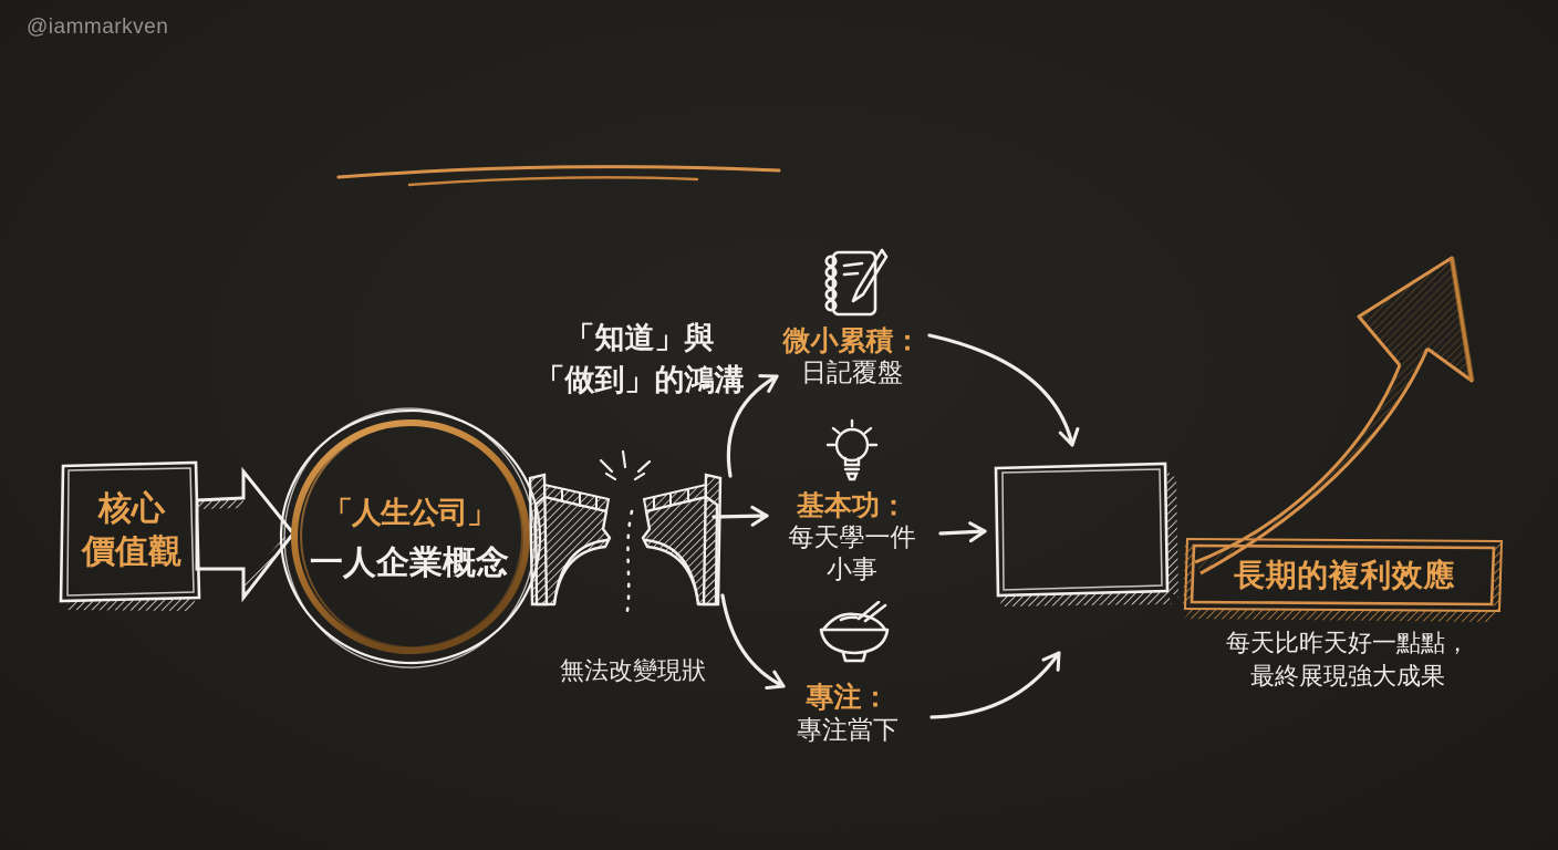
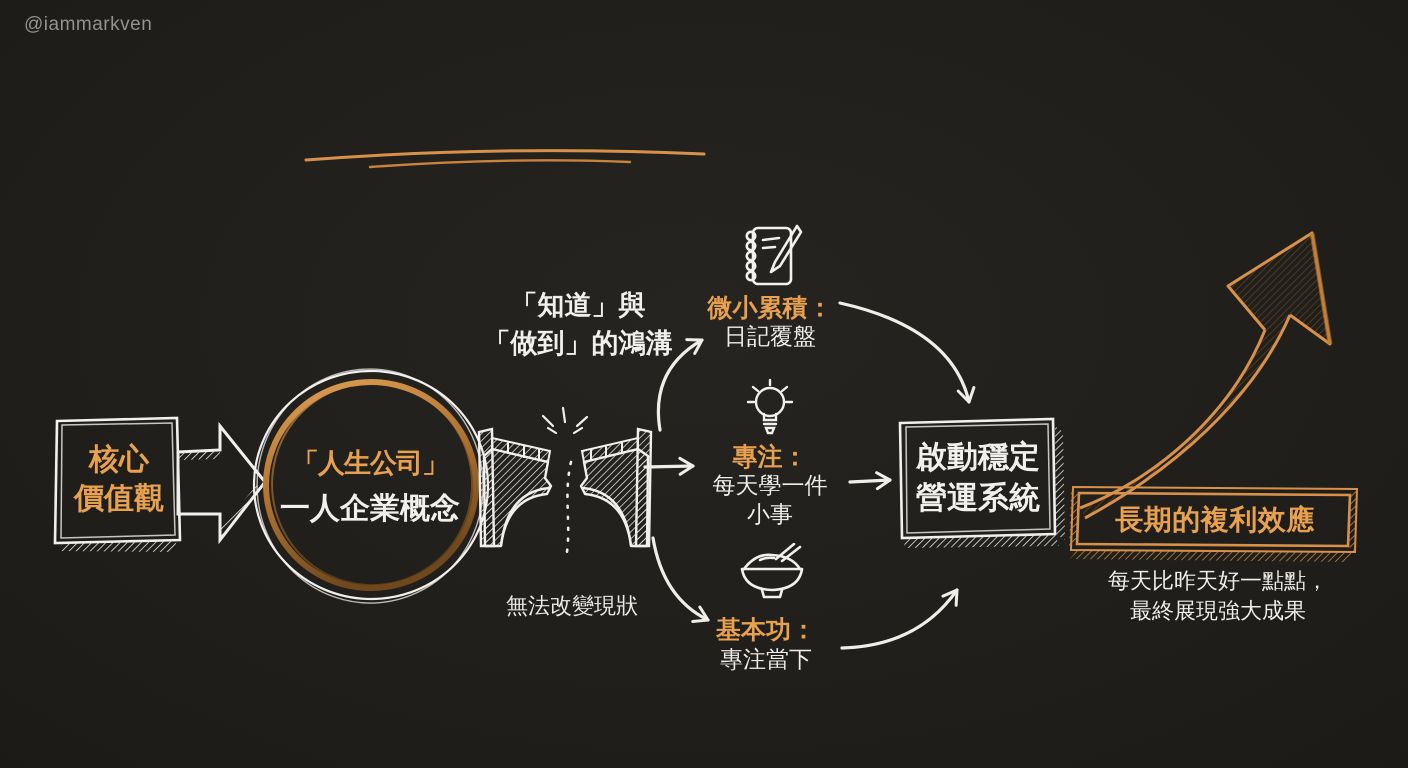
  @iammarkven
  核心
  價值觀
  「人生公司」
  一人企業概念
  「知道」與
  「做到」的鴻溝
  無法改變現狀
  微小累積：
  日記覆盤
- 基本功：
+ 專注：
  每天學一件
  小事
- 專注：
+ 基本功：
  專注當下
+ 啟動穩定
+ 營運系統
  長期的複利效應
  每天比昨天好一點點，
  最終展現強大成果
